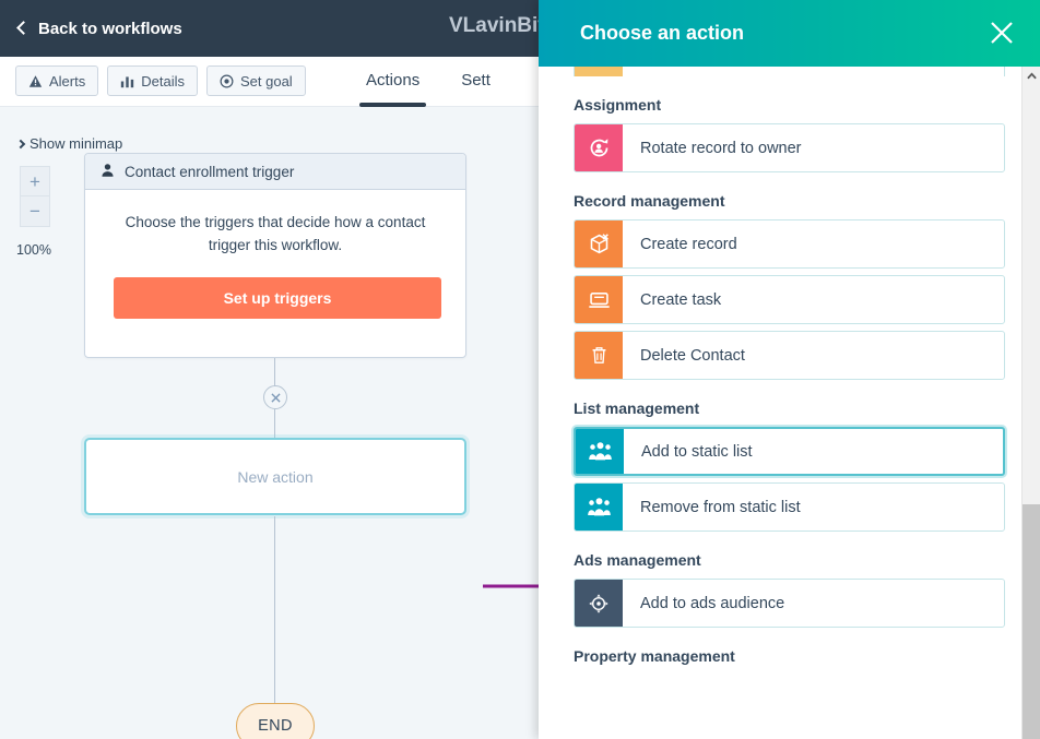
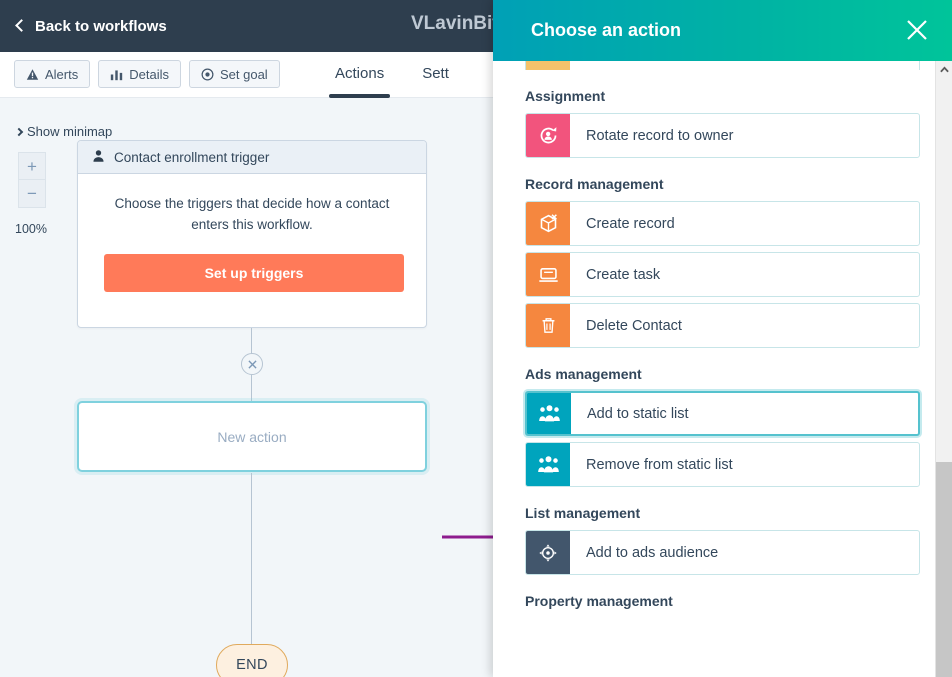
  Back to workflows
  VLavinBi
  Alerts
  Details
  Set goal
  Actions
  Sett
  Show minimap
  +
  −
  100%
  Contact enrollment trigger
- Choose the triggers that decide how a contact trigger this workflow.
+ Choose the triggers that decide how a contact enters this workflow.
  Set up triggers
  New action
  END
  Choose an action
  Assignment
  Rotate record to owner
  Record management
  Create record
  Create task
  Delete Contact
- List management
+ Ads management
  Add to static list
  Remove from static list
- Ads management
+ List management
  Add to ads audience
  Property management
